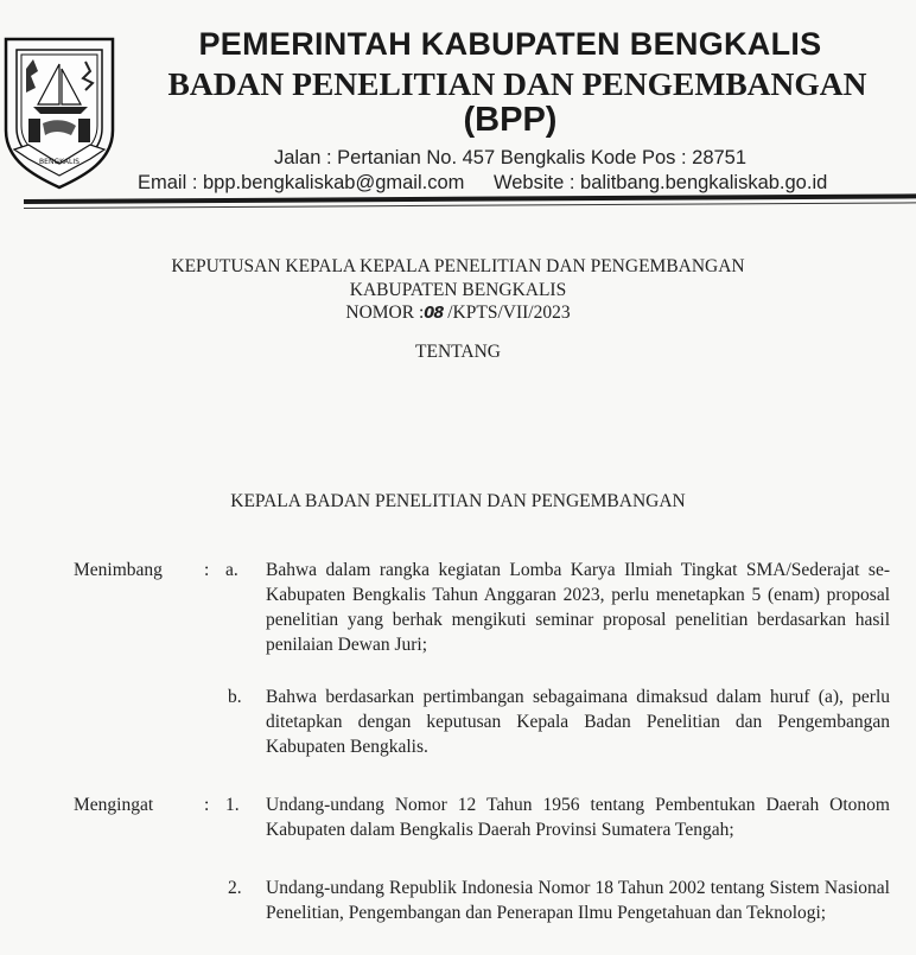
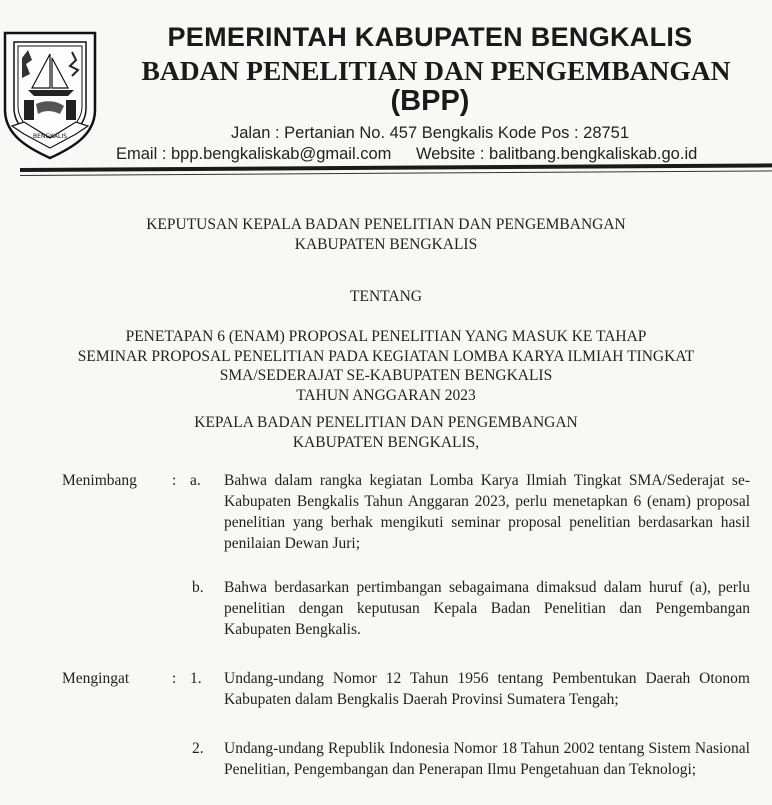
  PEMERINTAH KABUPATEN BENGKALIS
  BADAN PENELITIAN DAN PENGEMBANGAN
  (BPP)
  Jalan : Pertanian No. 457 Bengkalis Kode Pos : 28751
  Email : bpp.bengkaliskab@gmail.com Website : balitbang.bengkaliskab.go.id
- KEPUTUSAN KEPALA KEPALA PENELITIAN DAN PENGEMBANGAN
+ KEPUTUSAN KEPALA BADAN PENELITIAN DAN PENGEMBANGAN
  KABUPATEN BENGKALIS
- NOMOR :08 /KPTS/VII/2023
  TENTANG
+ PENETAPAN 6 (ENAM) PROPOSAL PENELITIAN YANG MASUK KE TAHAP
+ SEMINAR PROPOSAL PENELITIAN PADA KEGIATAN LOMBA KARYA ILMIAH TINGKAT
+ SMA/SEDERAJAT SE-KABUPATEN BENGKALIS
+ TAHUN ANGGARAN 2023
  KEPALA BADAN PENELITIAN DAN PENGEMBANGAN
+ KABUPATEN BENGKALIS,
  Menimbang
  :
  a.
- Bahwa dalam rangka kegiatan Lomba Karya Ilmiah Tingkat SMA/Sederajat se-Kabupaten Bengkalis Tahun Anggaran 2023, perlu menetapkan 5 (enam) proposal penelitian yang berhak mengikuti seminar proposal penelitian berdasarkan hasil penilaian Dewan Juri;
+ Bahwa dalam rangka kegiatan Lomba Karya Ilmiah Tingkat SMA/Sederajat se-Kabupaten Bengkalis Tahun Anggaran 2023, perlu menetapkan 6 (enam) proposal penelitian yang berhak mengikuti seminar proposal penelitian berdasarkan hasil penilaian Dewan Juri;
  b.
- Bahwa berdasarkan pertimbangan sebagaimana dimaksud dalam huruf (a), perlu ditetapkan dengan keputusan Kepala Badan Penelitian dan Pengembangan Kabupaten Bengkalis.
+ Bahwa berdasarkan pertimbangan sebagaimana dimaksud dalam huruf (a), perlu penelitian dengan keputusan Kepala Badan Penelitian dan Pengembangan Kabupaten Bengkalis.
  Mengingat
  :
  1.
  Undang-undang Nomor 12 Tahun 1956 tentang Pembentukan Daerah Otonom Kabupaten dalam Bengkalis Daerah Provinsi Sumatera Tengah;
  2.
  Undang-undang Republik Indonesia Nomor 18 Tahun 2002 tentang Sistem Nasional Penelitian, Pengembangan dan Penerapan Ilmu Pengetahuan dan Teknologi;
